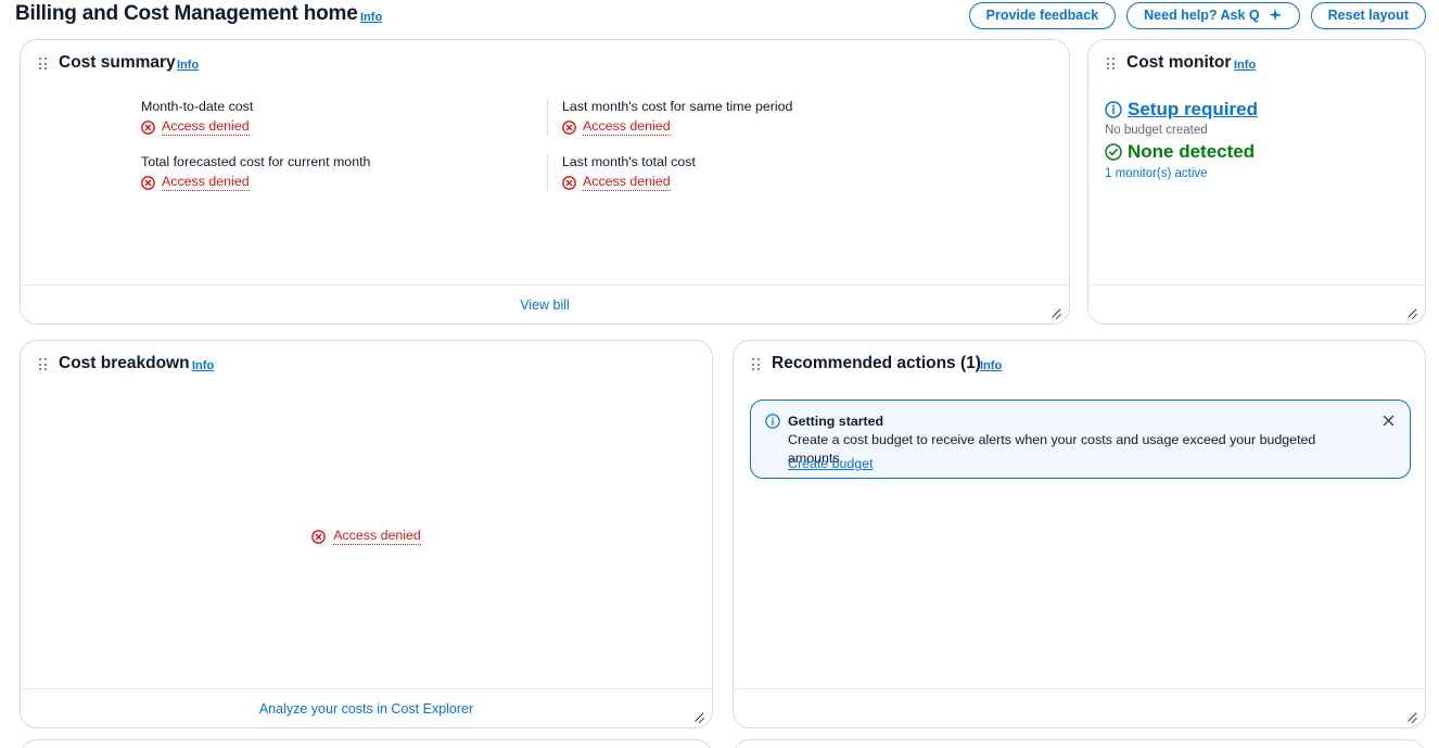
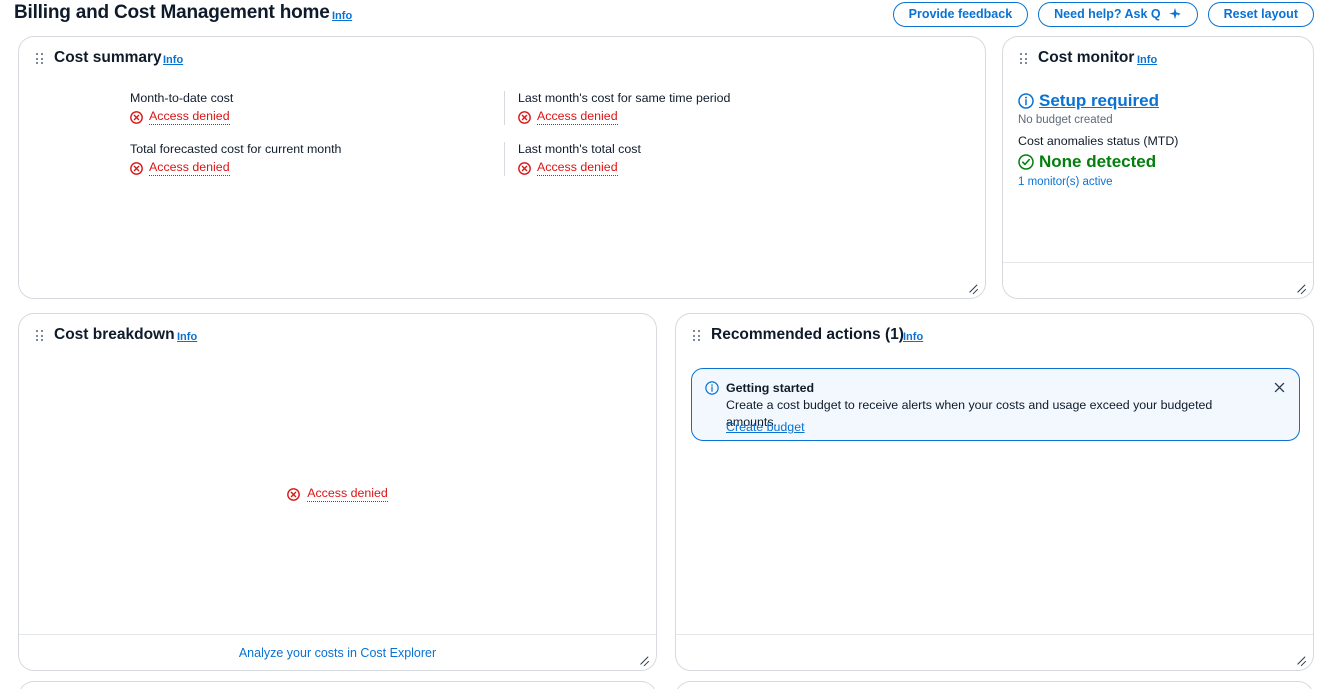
  Billing and Cost Management home
  Info
  Provide feedback
  Need help? Ask Q
  Reset layout
  Cost summary
  Info
  Month-to-date cost
  Access denied
  Last month's cost for same time period
  Access denied
  Total forecasted cost for current month
  Access denied
  Last month's total cost
  Access denied
- View bill
  Cost monitor
  Info
  Setup required
  No budget created
+ Cost anomalies status (MTD)
  None detected
  1 monitor(s) active
  Cost breakdown
  Info
  Access denied
  Analyze your costs in Cost Explorer
  Recommended actions (1)
  Info
  Getting started
  Create a cost budget to receive alerts when your costs and usage exceed your budgeted amounts.
  Create budget
